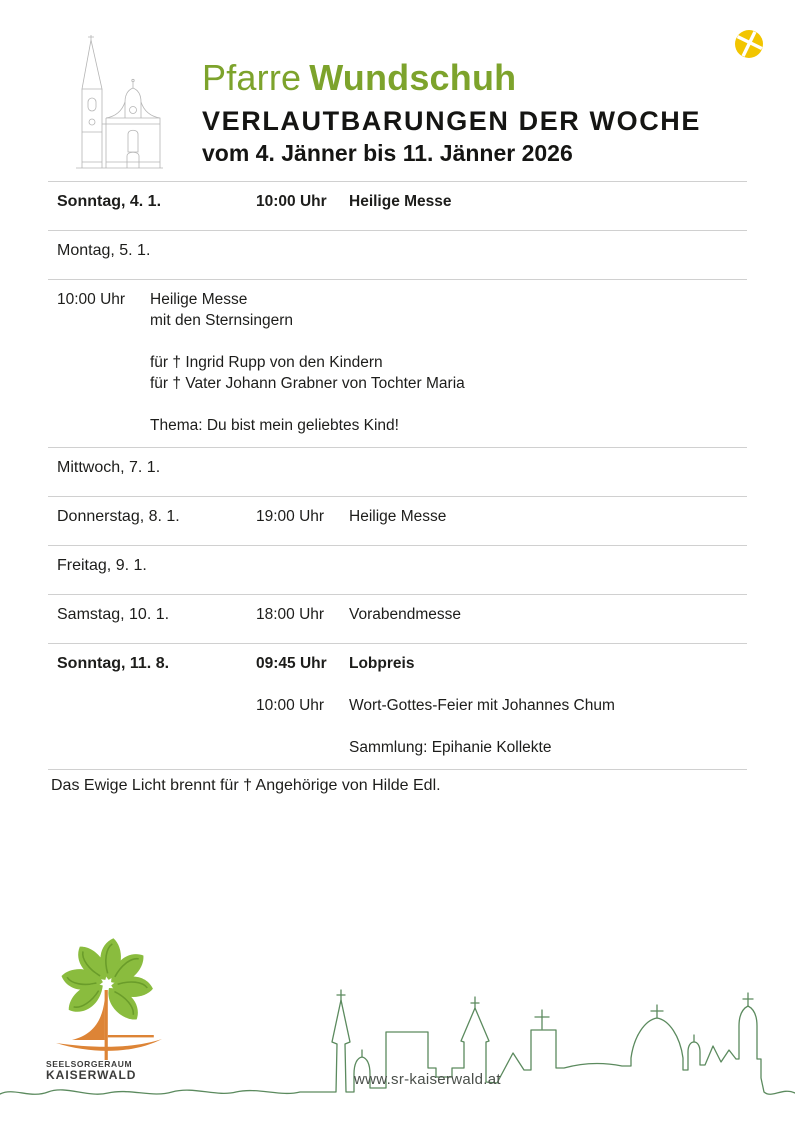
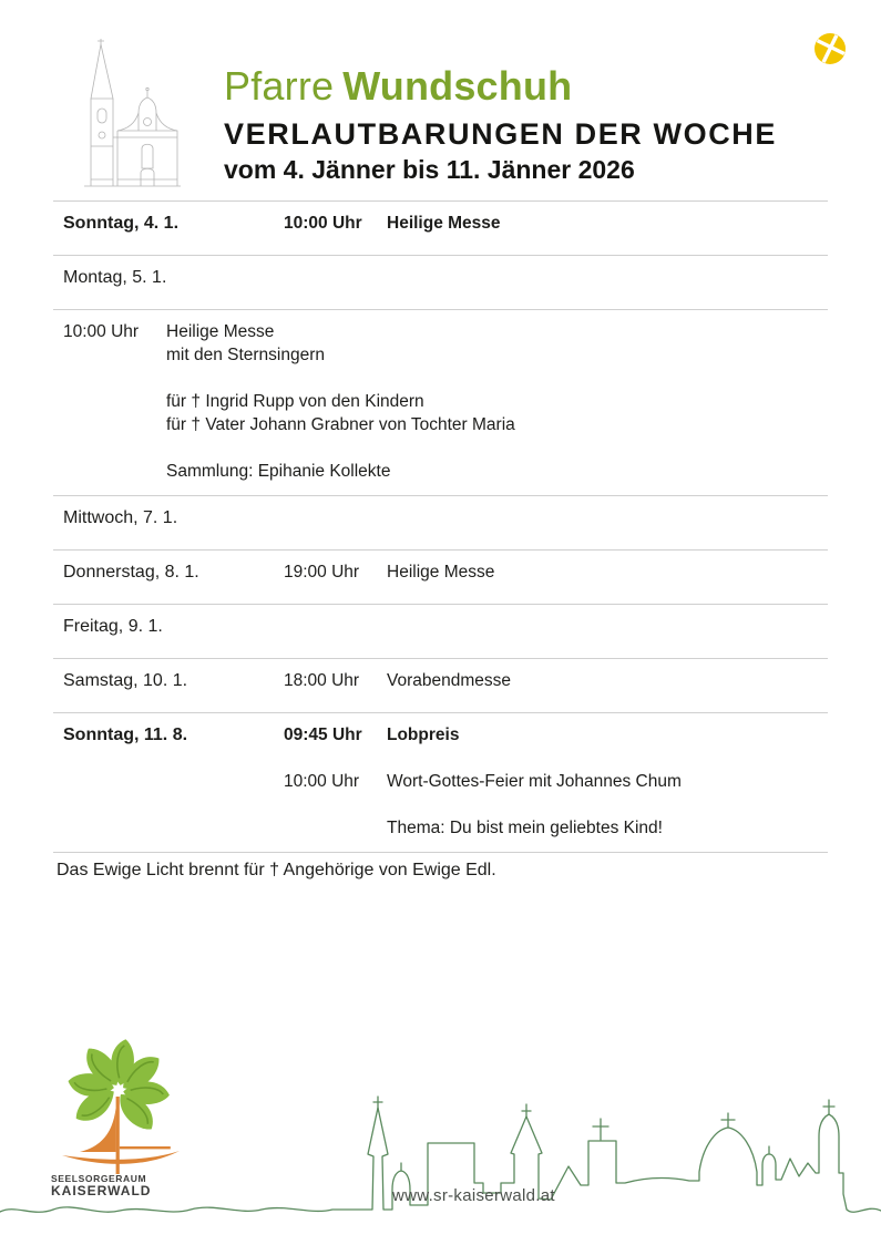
  Pfarre Wundschuh
  VERLAUTBARUNGEN DER WOCHE
  vom 4. Jänner bis 11. Jänner 2026
  Sonntag, 4. 1.
  10:00 Uhr
  Heilige Messe
  Montag, 5. 1.
  10:00 Uhr
  Heilige Messe
  mit den Sternsingern
  für † Ingrid Rupp von den Kindern
  für † Vater Johann Grabner von Tochter Maria
- Thema: Du bist mein geliebtes Kind!
+ Sammlung: Epihanie Kollekte
  Mittwoch, 7. 1.
  Donnerstag, 8. 1.
  19:00 Uhr
  Heilige Messe
  Freitag, 9. 1.
  Samstag, 10. 1.
  18:00 Uhr
  Vorabendmesse
  Sonntag, 11. 8.
  09:45 Uhr
  Lobpreis
  10:00 Uhr
  Wort-Gottes-Feier mit Johannes Chum
- Sammlung: Epihanie Kollekte
+ Thema: Du bist mein geliebtes Kind!
- Das Ewige Licht brennt für † Angehörige von Hilde Edl.
+ Das Ewige Licht brennt für † Angehörige von Ewige Edl.
  SEELSORGERAUM
  KAISERWALD
  www.sr-kaiserwald.at
